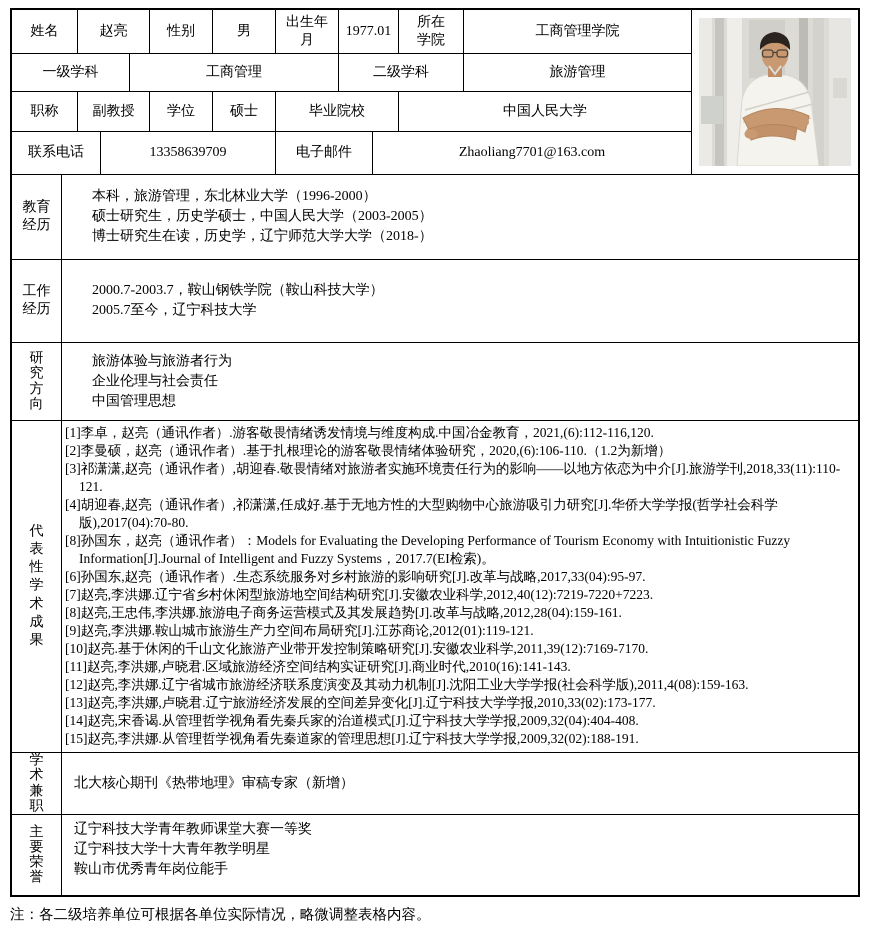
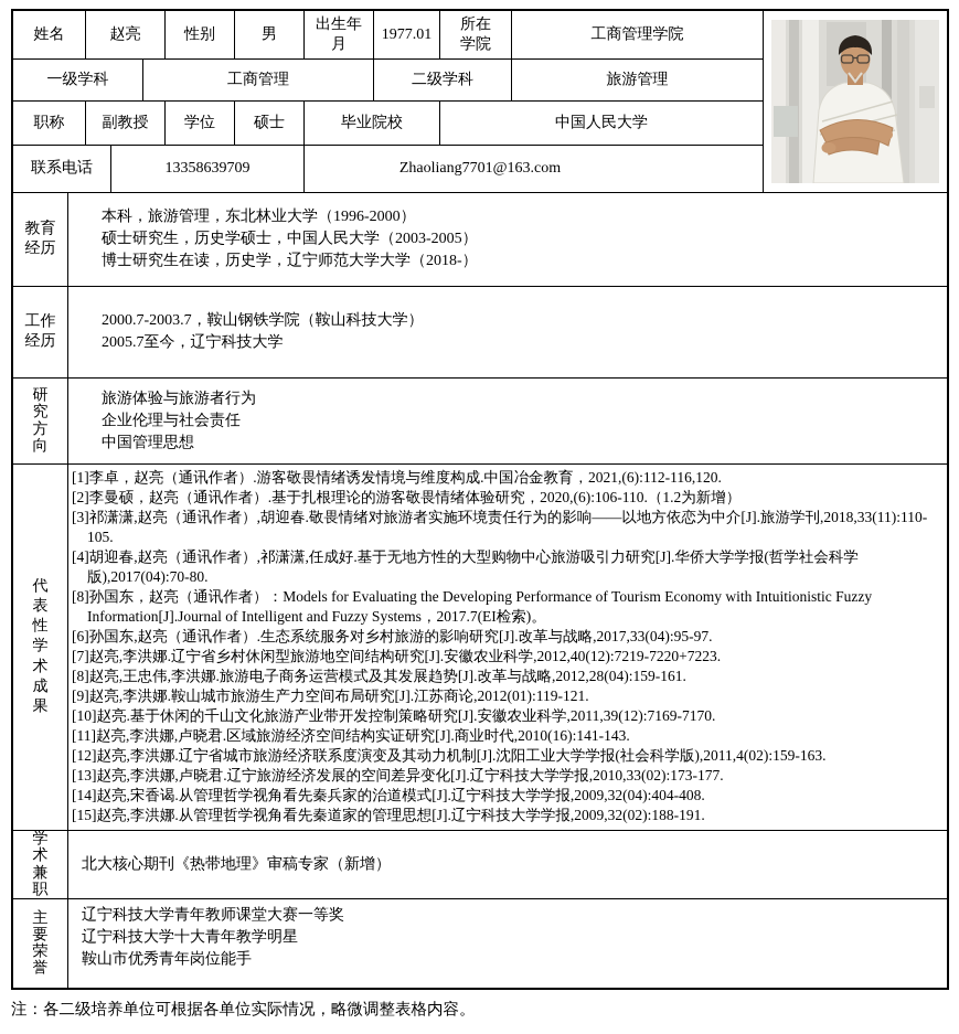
  姓名
  赵亮
  性别
  男
  出生年月
  1977.01
  所在学院
  工商管理学院
  一级学科
  工商管理
  二级学科
  旅游管理
  职称
  副教授
  学位
  硕士
  毕业院校
  中国人民大学
  联系电话
  13358639709
- 电子邮件
  Zhaoliang7701@163.com
  教育经历
  本科，旅游管理，东北林业大学（1996-2000）
  硕士研究生，历史学硕士，中国人民大学（2003-2005）
  博士研究生在读，历史学，辽宁师范大学大学（2018-）
  工作经历
  2000.7-2003.7，鞍山钢铁学院（鞍山科技大学）
  2005.7至今，辽宁科技大学
  研究方向
  旅游体验与旅游者行为
  企业伦理与社会责任
  中国管理思想
  代表性学术成果
  [1]李卓，赵亮（通讯作者）.游客敬畏情绪诱发情境与维度构成.中国冶金教育，2021,(6):112-116,120.
  [2]李曼硕，赵亮（通讯作者）.基于扎根理论的游客敬畏情绪体验研究，2020,(6):106-110.（1.2为新增）
- [3]祁潇潇,赵亮（通讯作者）,胡迎春.敬畏情绪对旅游者实施环境责任行为的影响——以地方依恋为中介[J].旅游学刊,2018,33(11):110-121.
+ [3]祁潇潇,赵亮（通讯作者）,胡迎春.敬畏情绪对旅游者实施环境责任行为的影响——以地方依恋为中介[J].旅游学刊,2018,33(11):110-105.
  [4]胡迎春,赵亮（通讯作者）,祁潇潇,任成好.基于无地方性的大型购物中心旅游吸引力研究[J].华侨大学学报(哲学社会科学版),2017(04):70-80.
  [8]孙国东，赵亮（通讯作者）：Models for Evaluating the Developing Performance of Tourism Economy with Intuitionistic Fuzzy Information[J].Journal of Intelligent and Fuzzy Systems，2017.7(EI检索)。
  [6]孙国东,赵亮（通讯作者）.生态系统服务对乡村旅游的影响研究[J].改革与战略,2017,33(04):95-97.
  [7]赵亮,李洪娜.辽宁省乡村休闲型旅游地空间结构研究[J].安徽农业科学,2012,40(12):7219-7220+7223.
  [8]赵亮,王忠伟,李洪娜.旅游电子商务运营模式及其发展趋势[J].改革与战略,2012,28(04):159-161.
  [9]赵亮,李洪娜.鞍山城市旅游生产力空间布局研究[J].江苏商论,2012(01):119-121.
  [10]赵亮.基于休闲的千山文化旅游产业带开发控制策略研究[J].安徽农业科学,2011,39(12):7169-7170.
  [11]赵亮,李洪娜,卢晓君.区域旅游经济空间结构实证研究[J].商业时代,2010(16):141-143.
- [12]赵亮,李洪娜.辽宁省城市旅游经济联系度演变及其动力机制[J].沈阳工业大学学报(社会科学版),2011,4(08):159-163.
+ [12]赵亮,李洪娜.辽宁省城市旅游经济联系度演变及其动力机制[J].沈阳工业大学学报(社会科学版),2011,4(02):159-163.
  [13]赵亮,李洪娜,卢晓君.辽宁旅游经济发展的空间差异变化[J].辽宁科技大学学报,2010,33(02):173-177.
  [14]赵亮,宋香谒.从管理哲学视角看先秦兵家的治道模式[J].辽宁科技大学学报,2009,32(04):404-408.
  [15]赵亮,李洪娜.从管理哲学视角看先秦道家的管理思想[J].辽宁科技大学学报,2009,32(02):188-191.
  学术兼职
  北大核心期刊《热带地理》审稿专家（新增）
  主要荣誉
  辽宁科技大学青年教师课堂大赛一等奖
  辽宁科技大学十大青年教学明星
  鞍山市优秀青年岗位能手
  注：各二级培养单位可根据各单位实际情况，略微调整表格内容。
